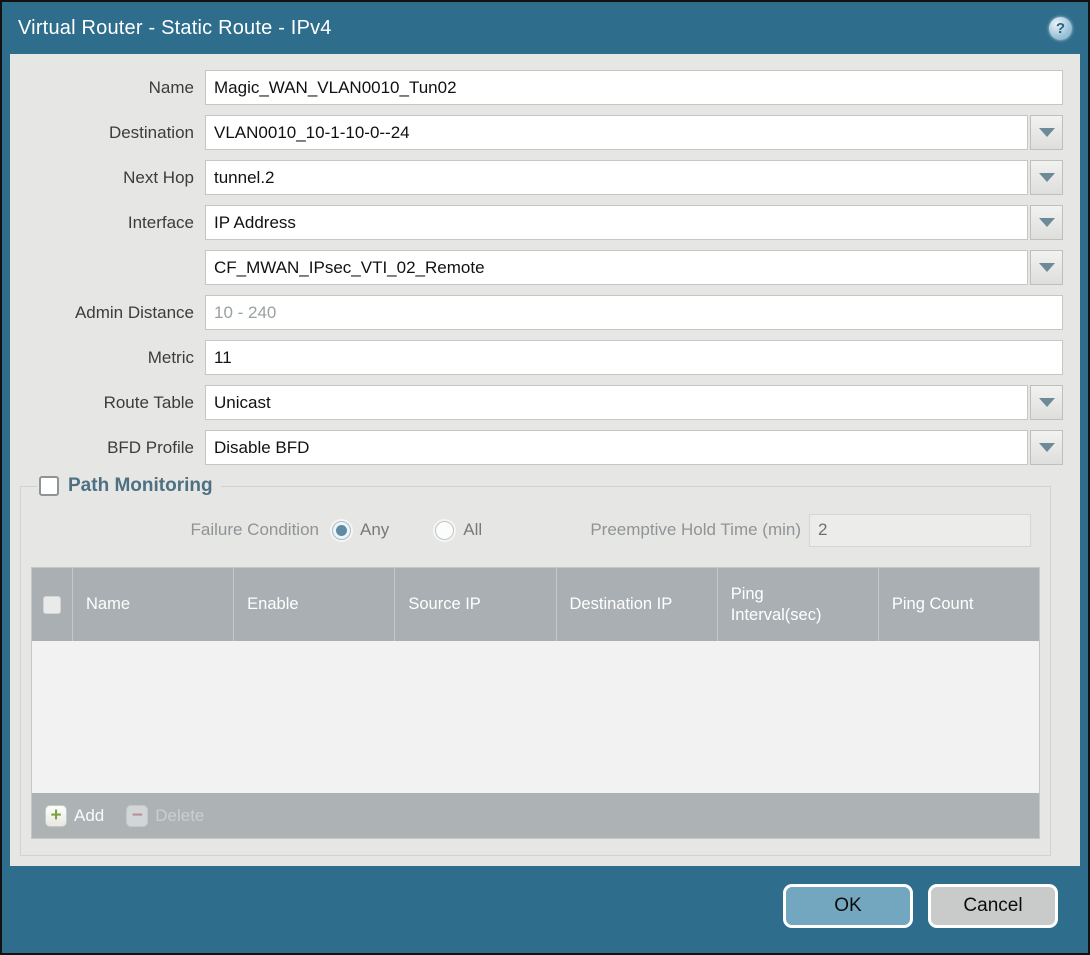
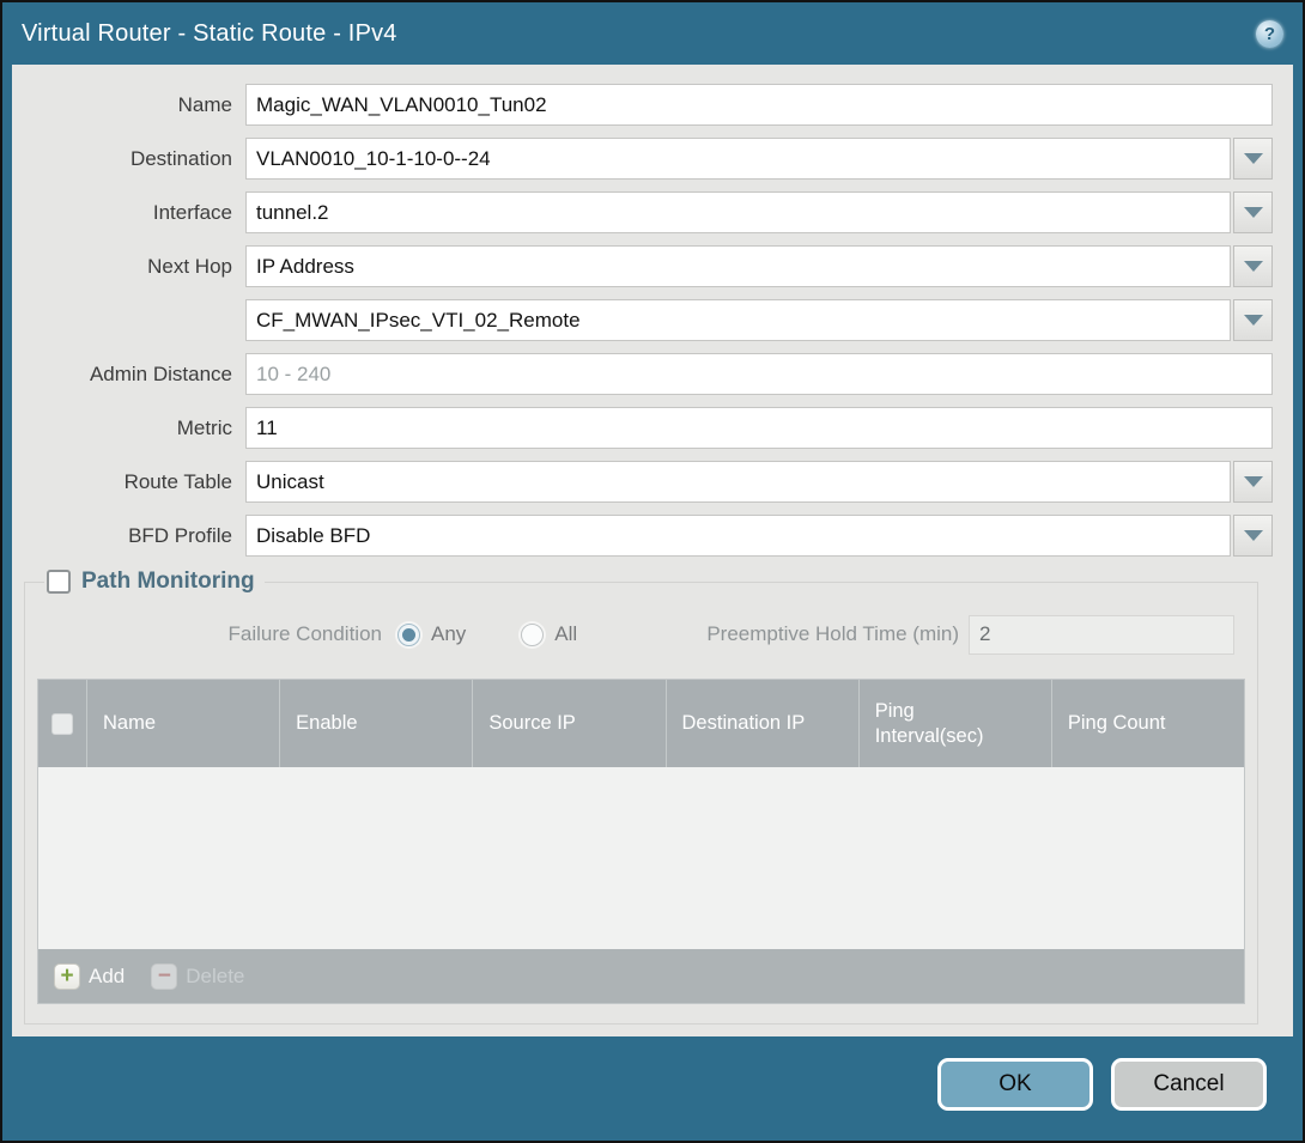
  Virtual Router - Static Route - IPv4
  ?
  Name
  Magic_WAN_VLAN0010_Tun02
  Destination
  VLAN0010_10-1-10-0--24
- Next Hop
+ Interface
  tunnel.2
- Interface
+ Next Hop
  IP Address
  CF_MWAN_IPsec_VTI_02_Remote
  Admin Distance
  10 - 240
  Metric
  11
  Route Table
  Unicast
  BFD Profile
  Disable BFD
  Path Monitoring
  Failure Condition
  Any
  All
  Preemptive Hold Time (min)
  2
  Name
  Enable
  Source IP
  Destination IP
  Ping Interval(sec)
  Ping Count
  +
  Add
  −
  Delete
  OK
  Cancel
